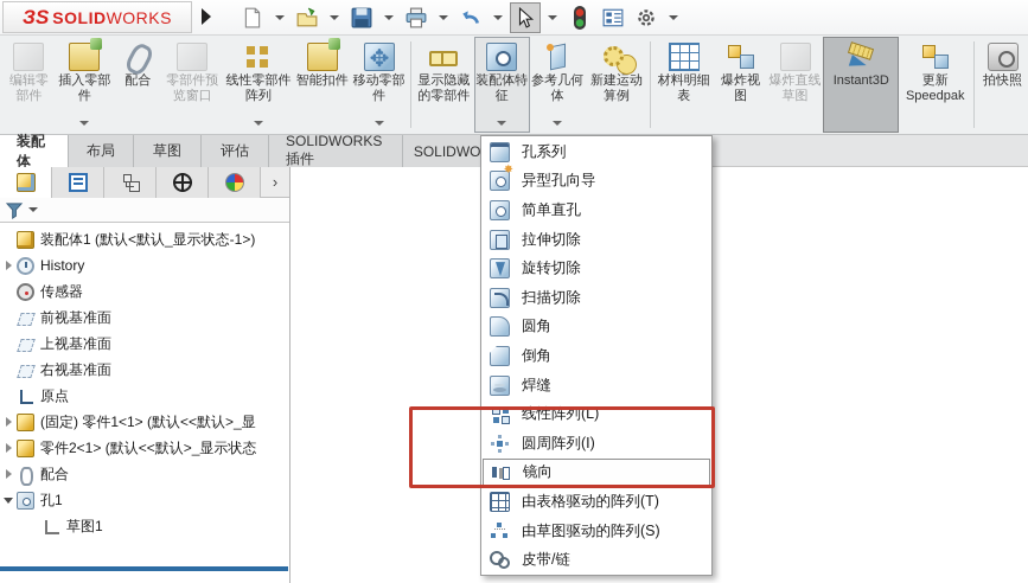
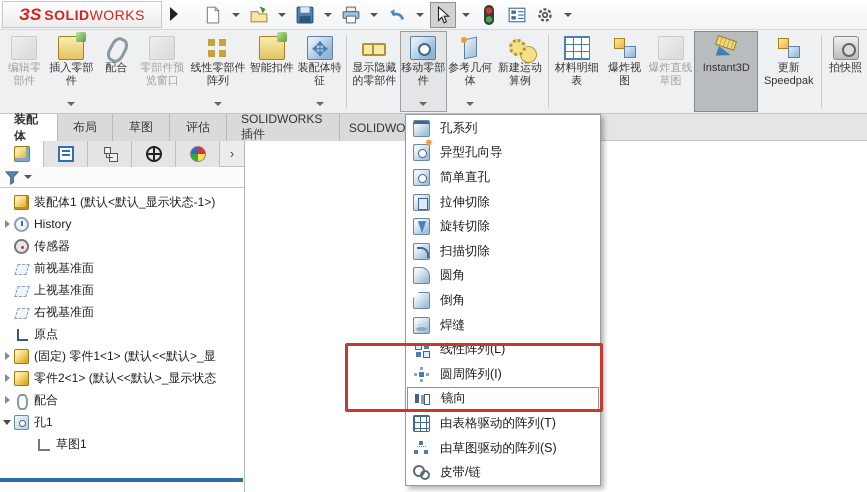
  ЗS
  SOLIDWORKS
  编辑零部件
  插入零部件
  配合
  零部件预览窗口
  线性零部件阵列
  智能扣件
- 移动零部件
+ 装配体特征
  显示隐藏的零部件
- 装配体特征
+ 移动零部件
  参考几何体
  新建运动算例
  材料明细表
  爆炸视图
  爆炸直线草图
  Instant3D
  更新 Speedpak
  拍快照
  装配体
  布局
  草图
  评估
  SOLIDWORKS 插件
  SOLIDWO
  ›
  装配体1 (默认<默认_显示状态-1>)
  History
  传感器
  前视基准面
  上视基准面
  右视基准面
  原点
  (固定) 零件1<1> (默认<<默认>_显
  零件2<1> (默认<<默认>_显示状态
  配合
  孔1
  草图1
  孔系列
  异型孔向导
  简单直孔
  拉伸切除
  旋转切除
  扫描切除
  圆角
  倒角
  焊缝
  线性阵列(L)
  圆周阵列(I)
  镜向
  由表格驱动的阵列(T)
  由草图驱动的阵列(S)
  皮带/链
